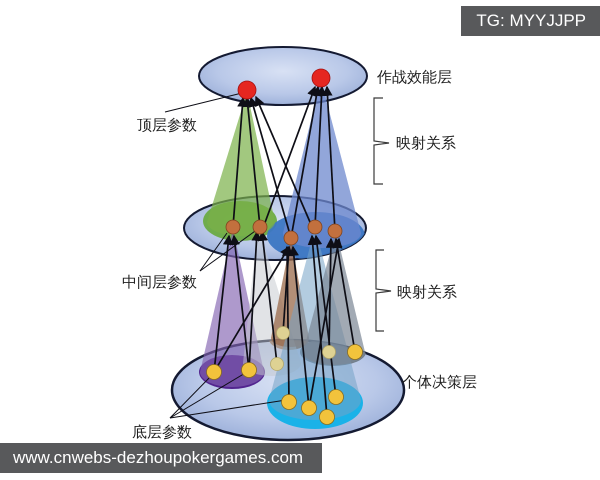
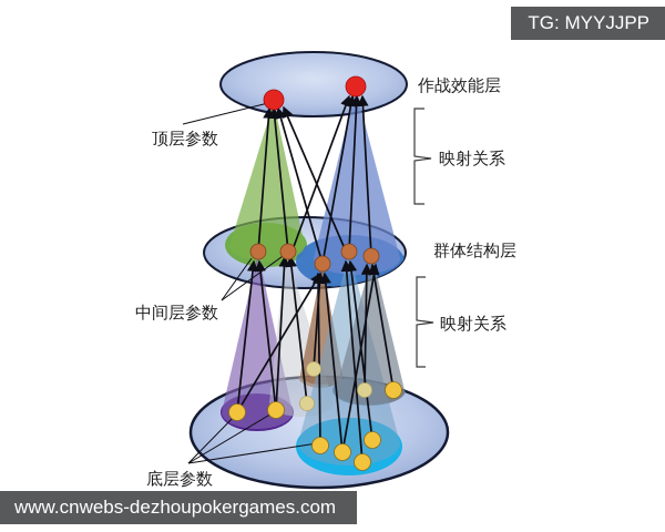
  作战效能层
  映射关系
+ 群体结构层
  映射关系
- 个体决策层
  顶层参数
  中间层参数
  底层参数
  TG: MYYJJPP
  www.cnwebs-dezhoupokergames.com
